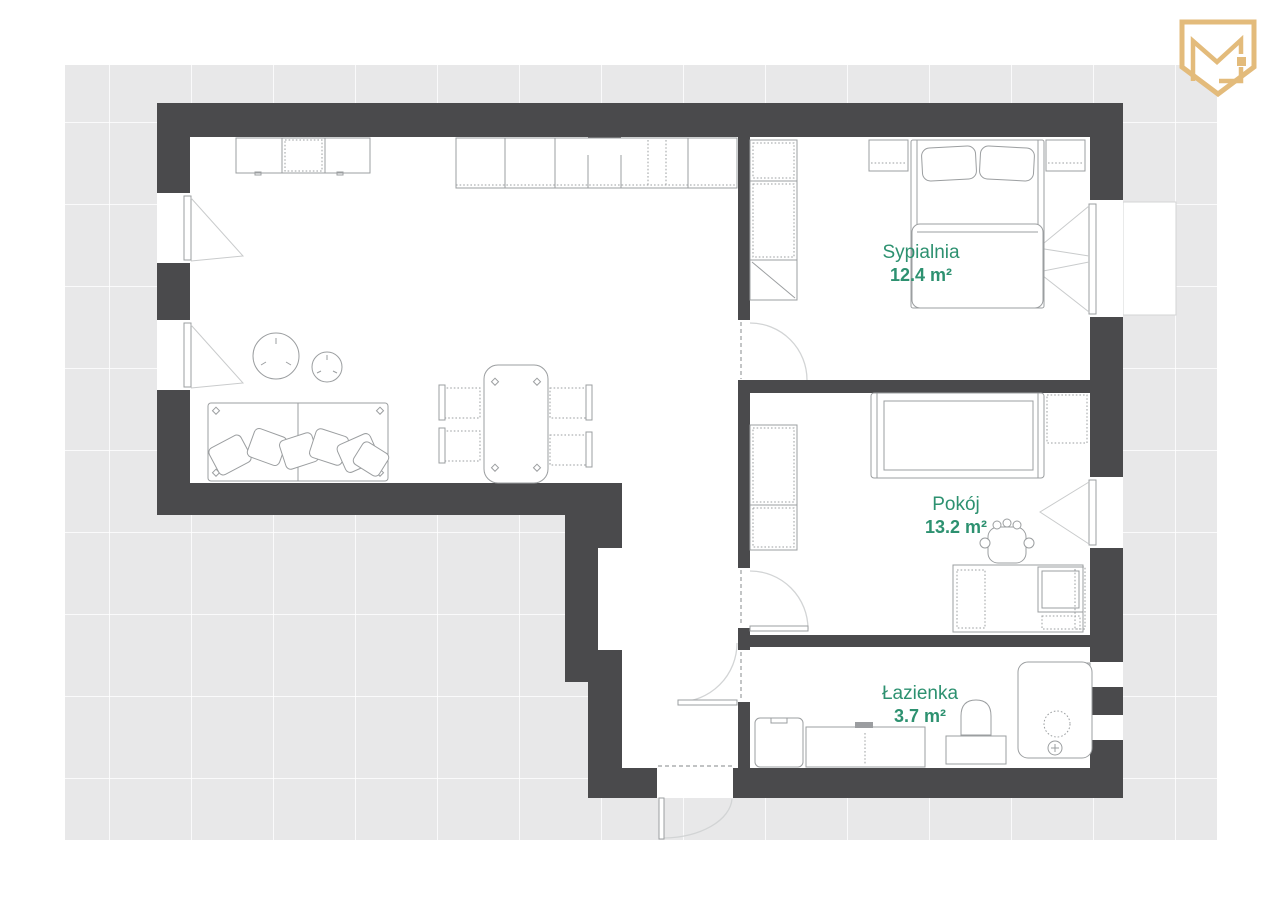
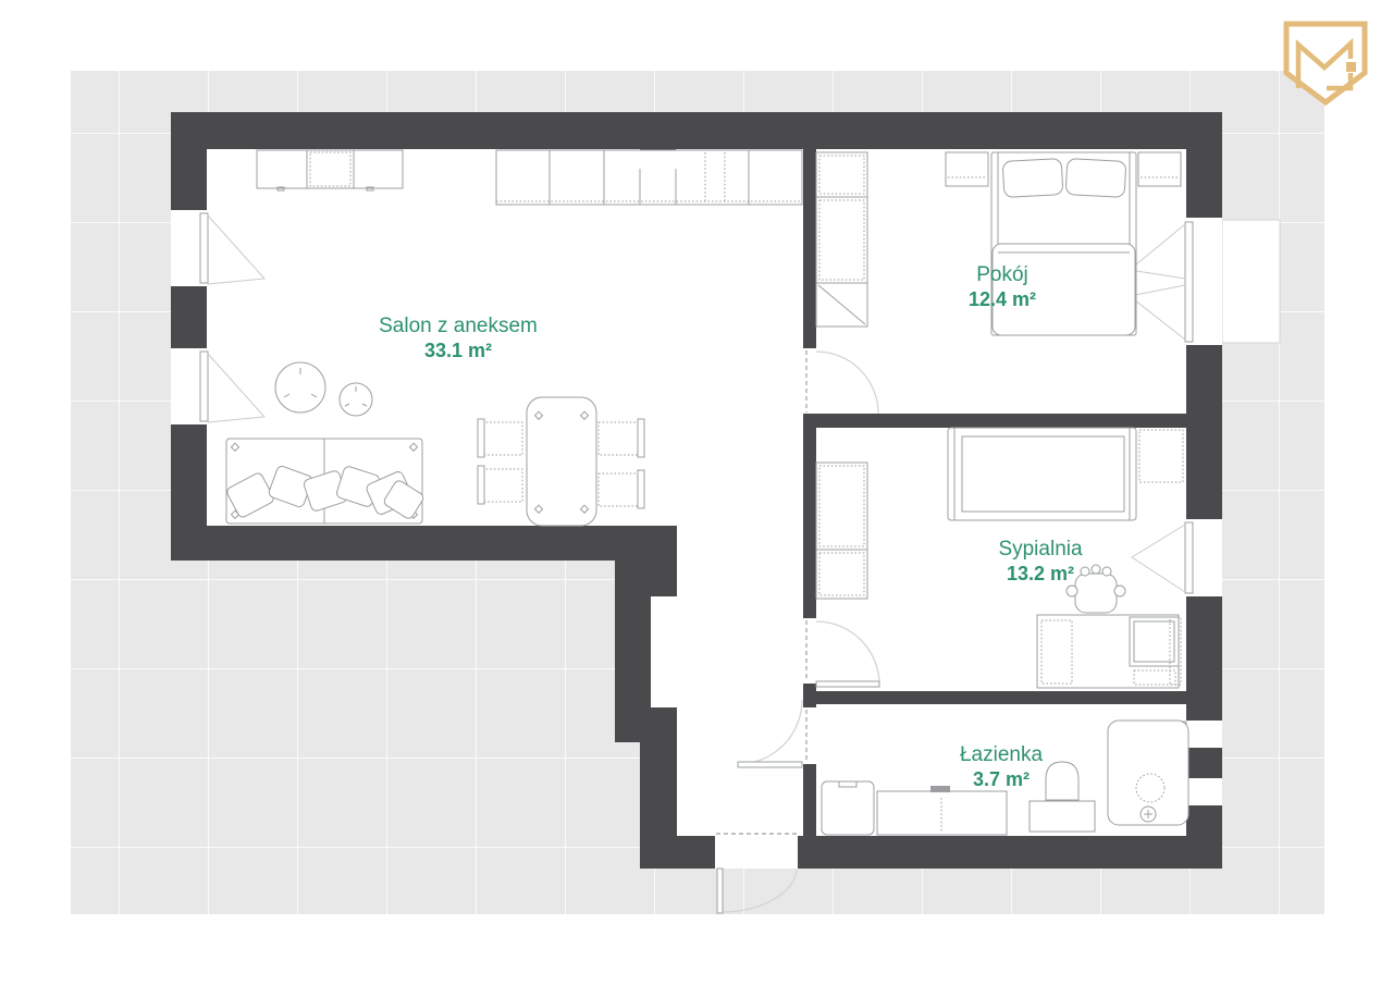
+ Salon z aneksem
+ 33.1 m²
- Sypialnia
+ Pokój
  12.4 m²
- Pokój
+ Sypialnia
  13.2 m²
  Łazienka
  3.7 m²
